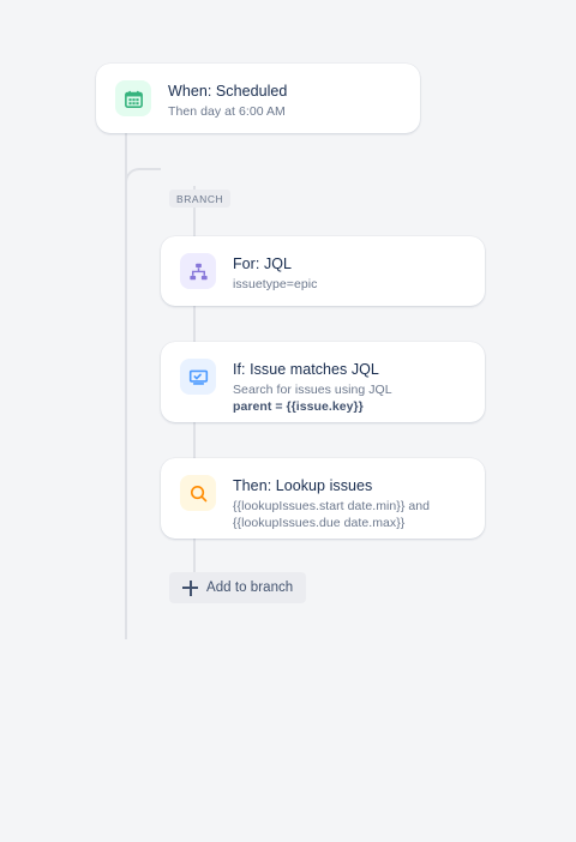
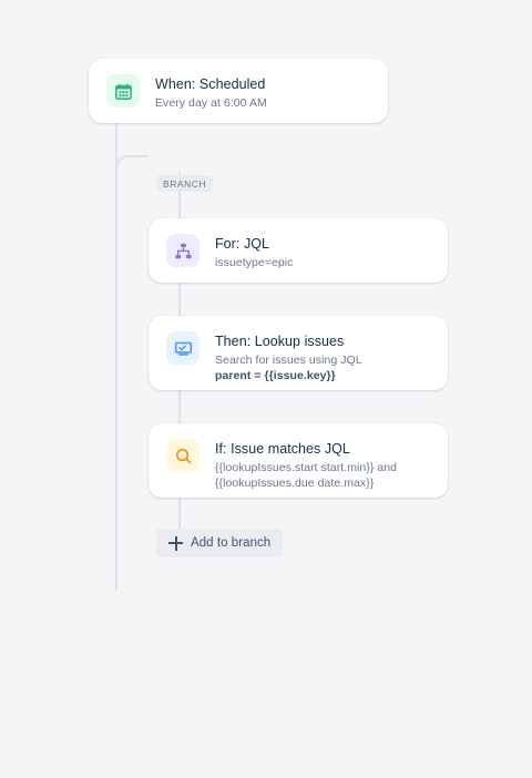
  BRANCH
  When: Scheduled
- Then day at 6:00 AM
+ Every day at 6:00 AM
  For: JQL
  issuetype=epic
- If: Issue matches JQL
+ Then: Lookup issues
  Search for issues using JQL
  parent = {{issue.key}}
- Then: Lookup issues
+ If: Issue matches JQL
- {{lookupIssues.start date.min}} and {{lookupIssues.due date.max}}
+ {{lookupIssues.start start.min}} and {{lookupIssues.due date.max}}
  Add to branch
